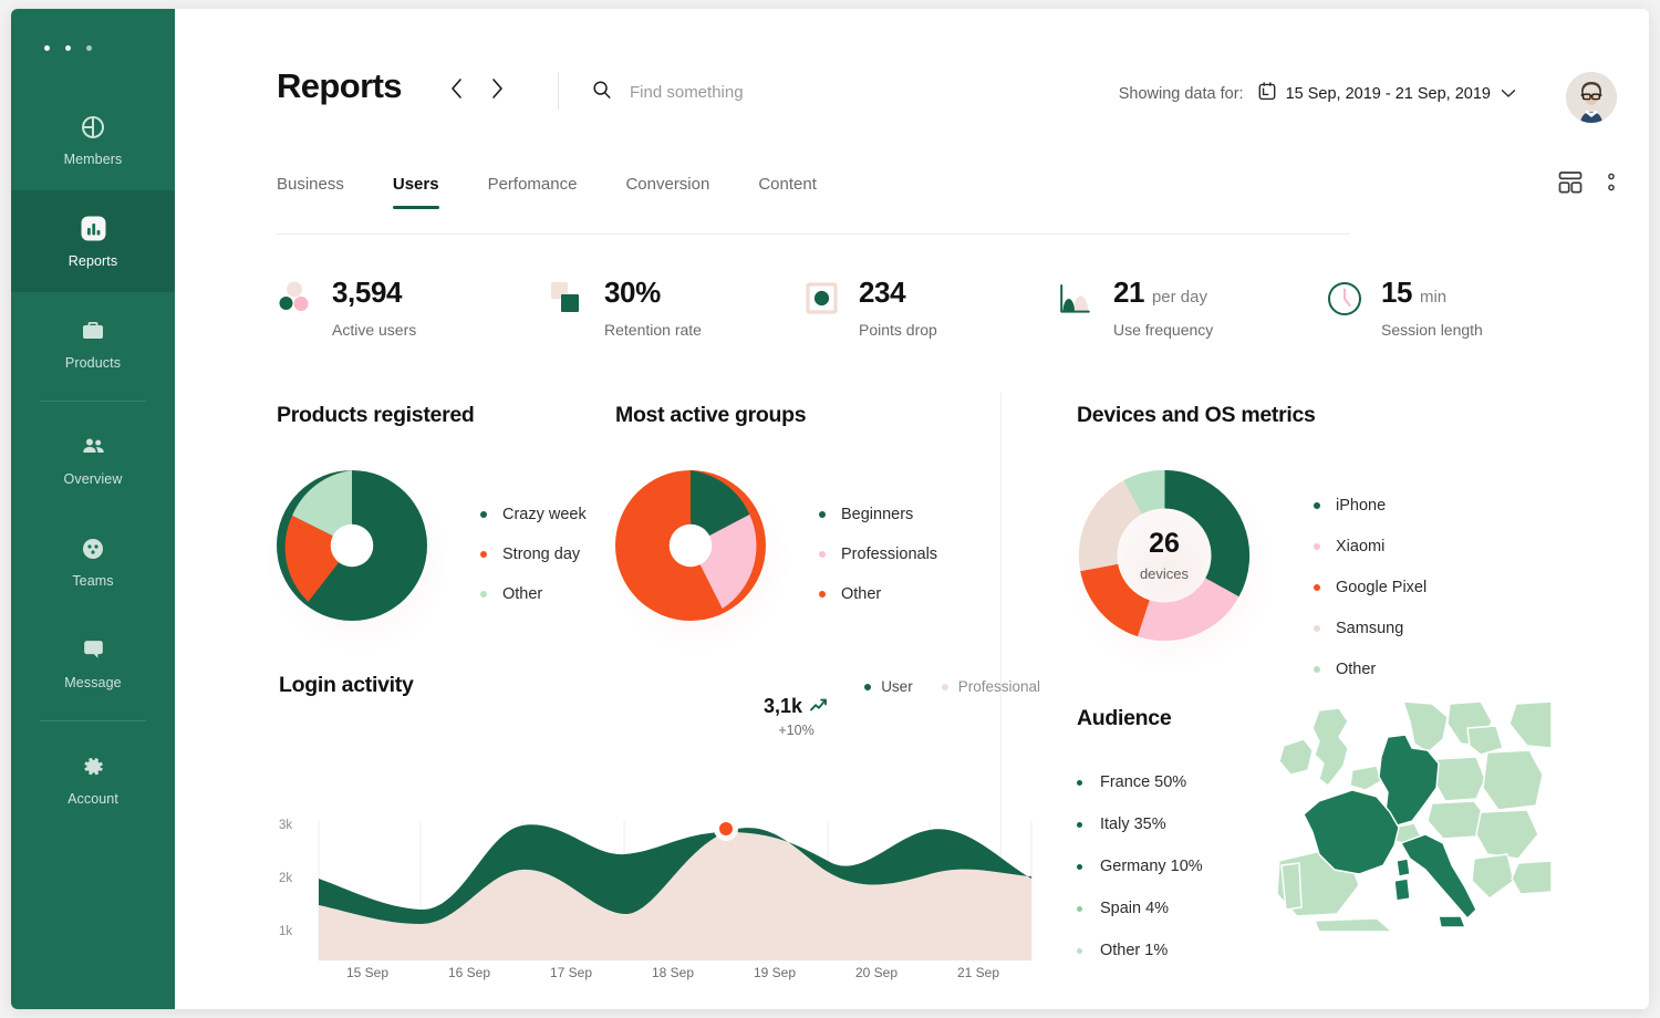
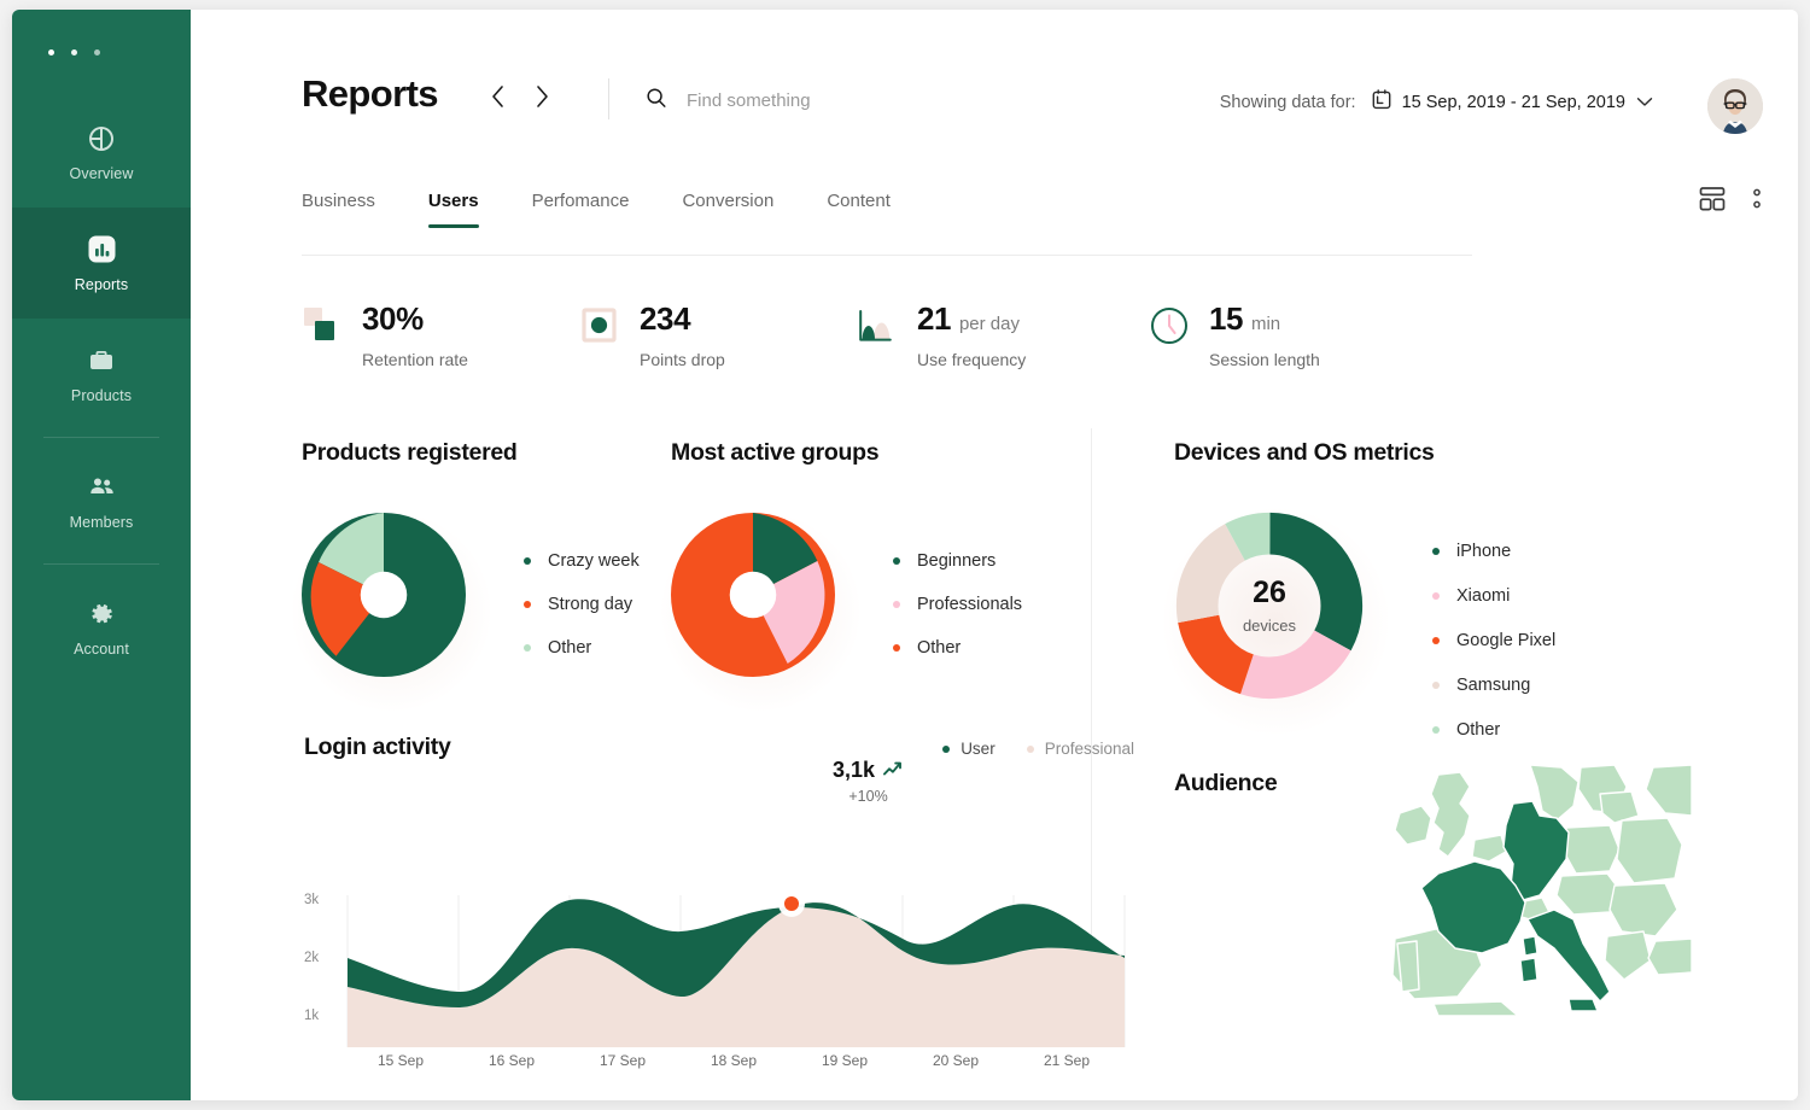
- Members
+ Overview
  Reports
  Products
- Overview
+ Members
- Teams
- Message
  Account
  Reports
  Find something
  Showing data for:
  15 Sep, 2019 - 21 Sep, 2019
  Business
  Users
  Perfomance
  Conversion
  Content
- 3,594
- Active users
  30%
  Retention rate
  234
  Points drop
  21 per day
  Use frequency
  15 min
  Session length
  Products registered
  Crazy week
  Strong day
  Other
  Most active groups
  Beginners
  Professionals
  Other
  Devices and OS metrics
  26
  devices
  iPhone
  Xiaomi
  Google Pixel
  Samsung
  Other
  Login activity
  User
  Professional
  3,1k
  +10%
  3k
  2k
  1k
  15 Sep
  16 Sep
  17 Sep
  18 Sep
  19 Sep
  20 Sep
  21 Sep
  Audience
- France 50%
- Italy 35%
- Germany 10%
- Spain 4%
- Other 1%
